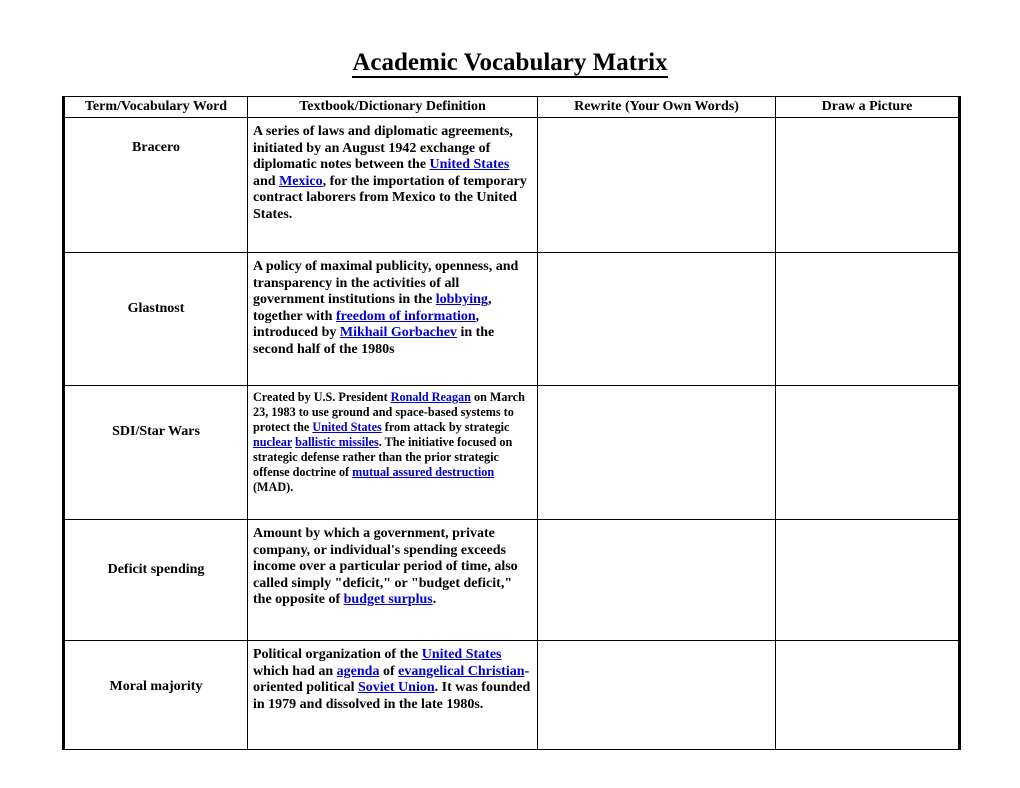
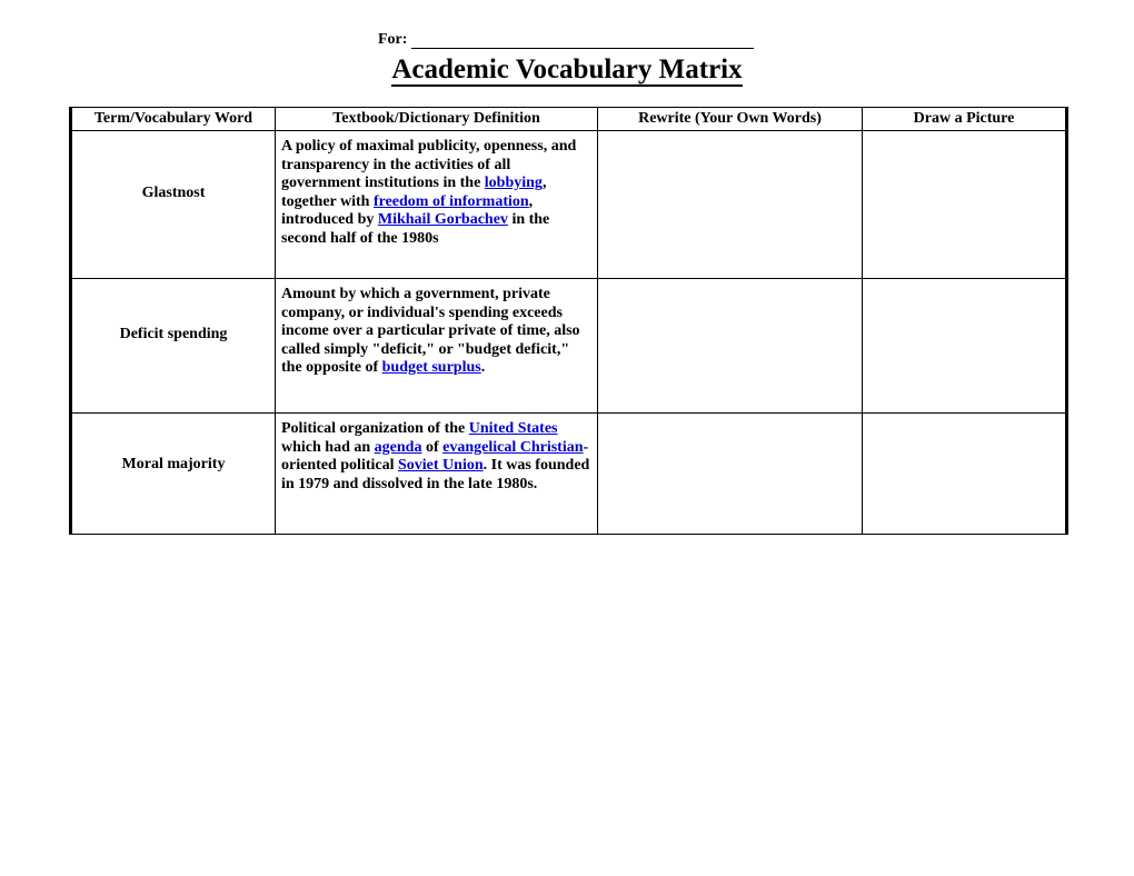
+ For:
  Academic Vocabulary Matrix
  Term/Vocabulary Word	Textbook/Dictionary Definition	Rewrite (Your Own Words)	Draw a Picture
- Bracero	A series of laws and diplomatic agreements, initiated by an August 1942 exchange of diplomatic notes between the United States and Mexico, for the importation of temporary contract laborers from Mexico to the United States.
  Glastnost	A policy of maximal publicity, openness, and transparency in the activities of all government institutions in the lobbying, together with freedom of information, introduced by Mikhail Gorbachev in the second half of the 1980s
- SDI/Star Wars	Created by U.S. President Ronald Reagan on March 23, 1983 to use ground and space-based systems to protect the United States from attack by strategic nuclear ballistic missiles. The initiative focused on strategic defense rather than the prior strategic offense doctrine of mutual assured destruction (MAD).
- Deficit spending	Amount by which a government, private company, or individual's spending exceeds income over a particular period of time, also called simply "deficit," or "budget deficit," the opposite of budget surplus.
+ Deficit spending	Amount by which a government, private company, or individual's spending exceeds income over a particular private of time, also called simply "deficit," or "budget deficit," the opposite of budget surplus.
  Moral majority	Political organization of the United States which had an agenda of evangelical Christian-oriented political Soviet Union. It was founded in 1979 and dissolved in the late 1980s.
